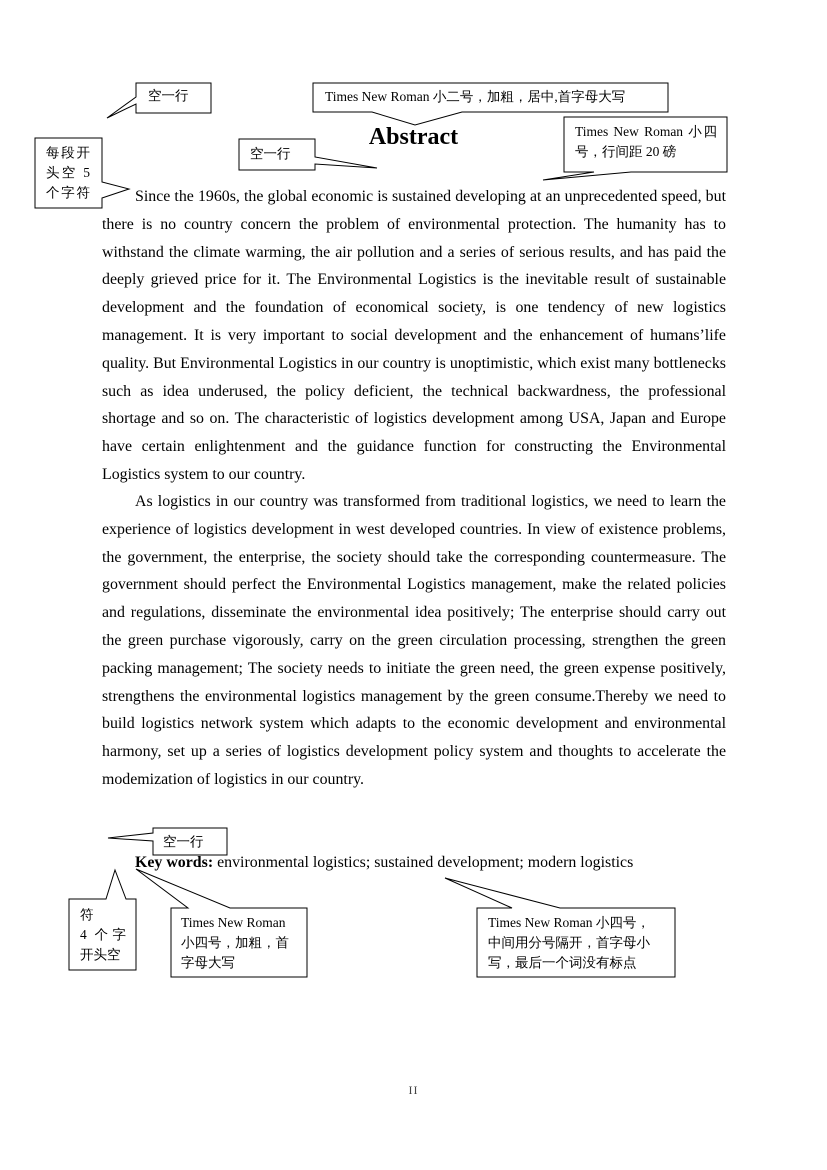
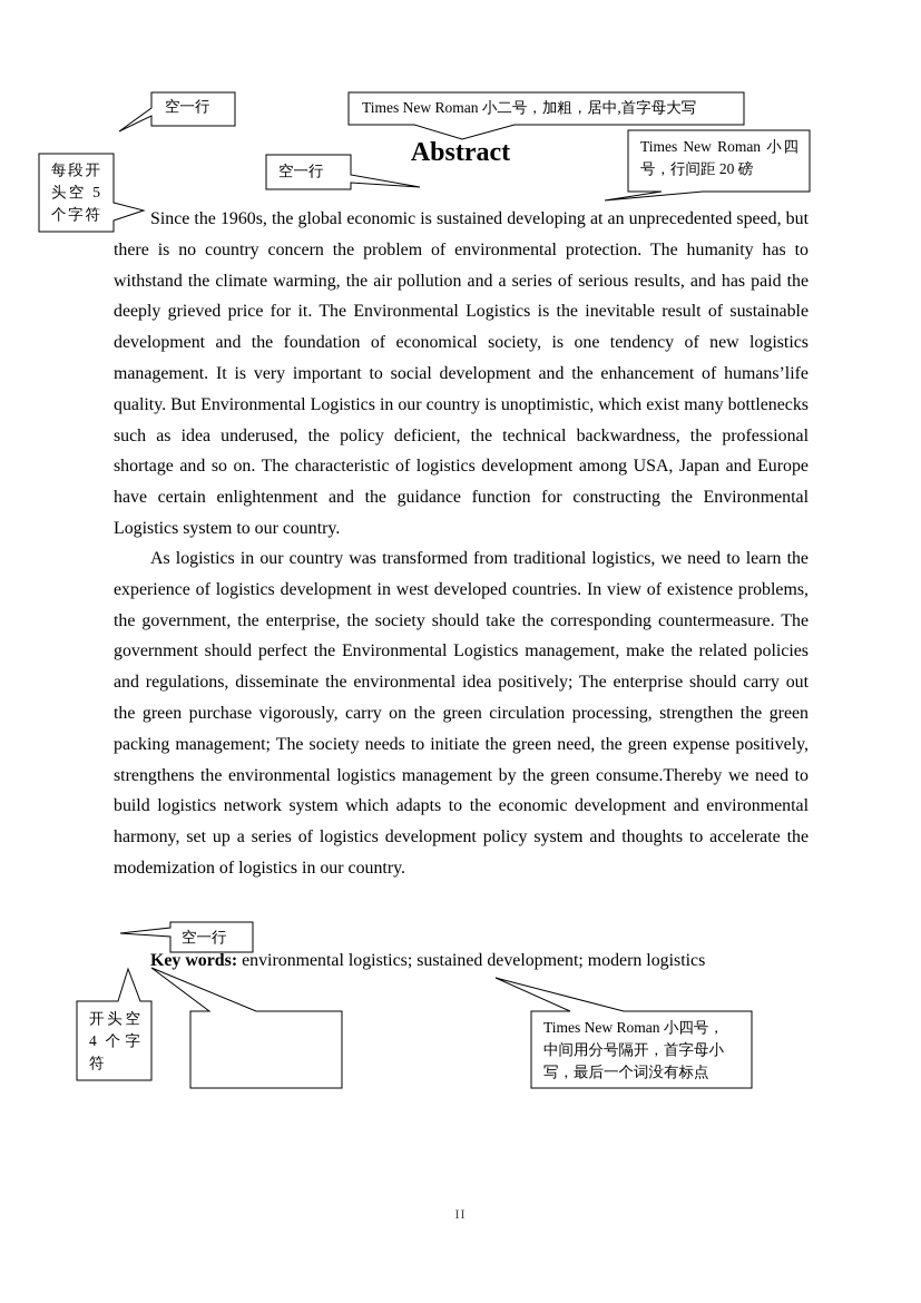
  空一行
  Times New Roman 小二号，加粗，居中,首字母大写
  空一行
  每段开
  头空 5
  个字符
  Times New Roman 小四号，行间距 20 磅
  空一行
- 符
+ 开头空
  4 个字
- 开头空
+ 符
- Times New Roman
- 小四号，加粗，首
- 字母大写
  Times New Roman 小四号，
  中间用分号隔开，首字母小
  写，最后一个词没有标点
  Abstract
  Since the 1960s, the global economic is sustained developing at an unprecedented speed, but there is no country concern the problem of environmental protection. The humanity has to withstand the climate warming, the air pollution and a series of serious results, and has paid the deeply grieved price for it. The Environmental Logistics is the inevitable result of sustainable development and the foundation of economical society, is one tendency of new logistics management. It is very important to social development and the enhancement of humans’life quality. But Environmental Logistics in our country is unoptimistic, which exist many bottlenecks such as idea underused, the policy deficient, the technical backwardness, the professional shortage and so on. The characteristic of logistics development among USA, Japan and Europe have certain enlightenment and the guidance function for constructing the Environmental Logistics system to our country.
  As logistics in our country was transformed from traditional logistics, we need to learn the experience of logistics development in west developed countries. In view of existence problems, the government, the enterprise, the society should take the corresponding countermeasure. The government should perfect the Environmental Logistics management, make the related policies and regulations, disseminate the environmental idea positively; The enterprise should carry out the green purchase vigorously, carry on the green circulation processing, strengthen the green packing management; The society needs to initiate the green need, the green expense positively, strengthens the environmental logistics management by the green consume.Thereby we need to build logistics network system which adapts to the economic development and environmental harmony, set up a series of logistics development policy system and thoughts to accelerate the modemization of logistics in our country.
  Key words: environmental logistics; sustained development; modern logistics
  II
